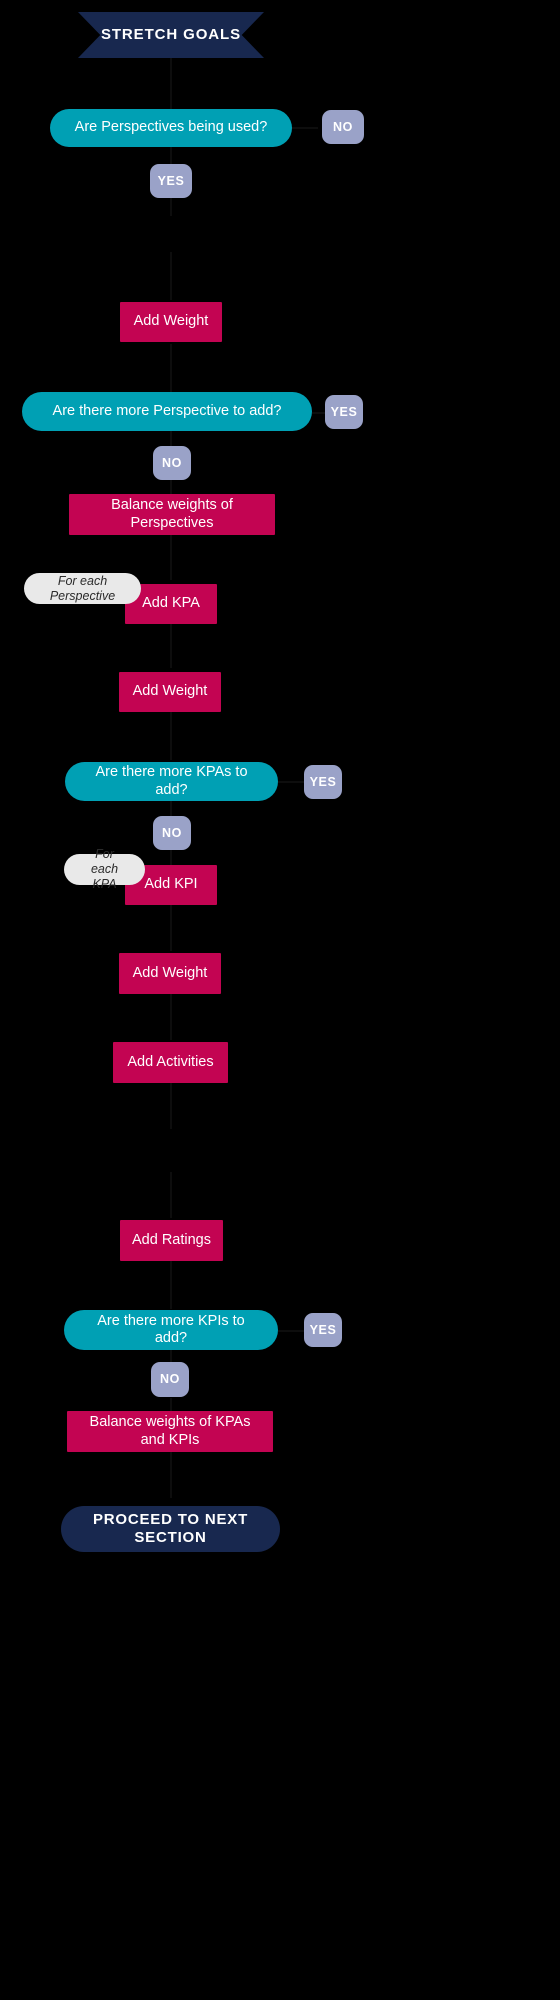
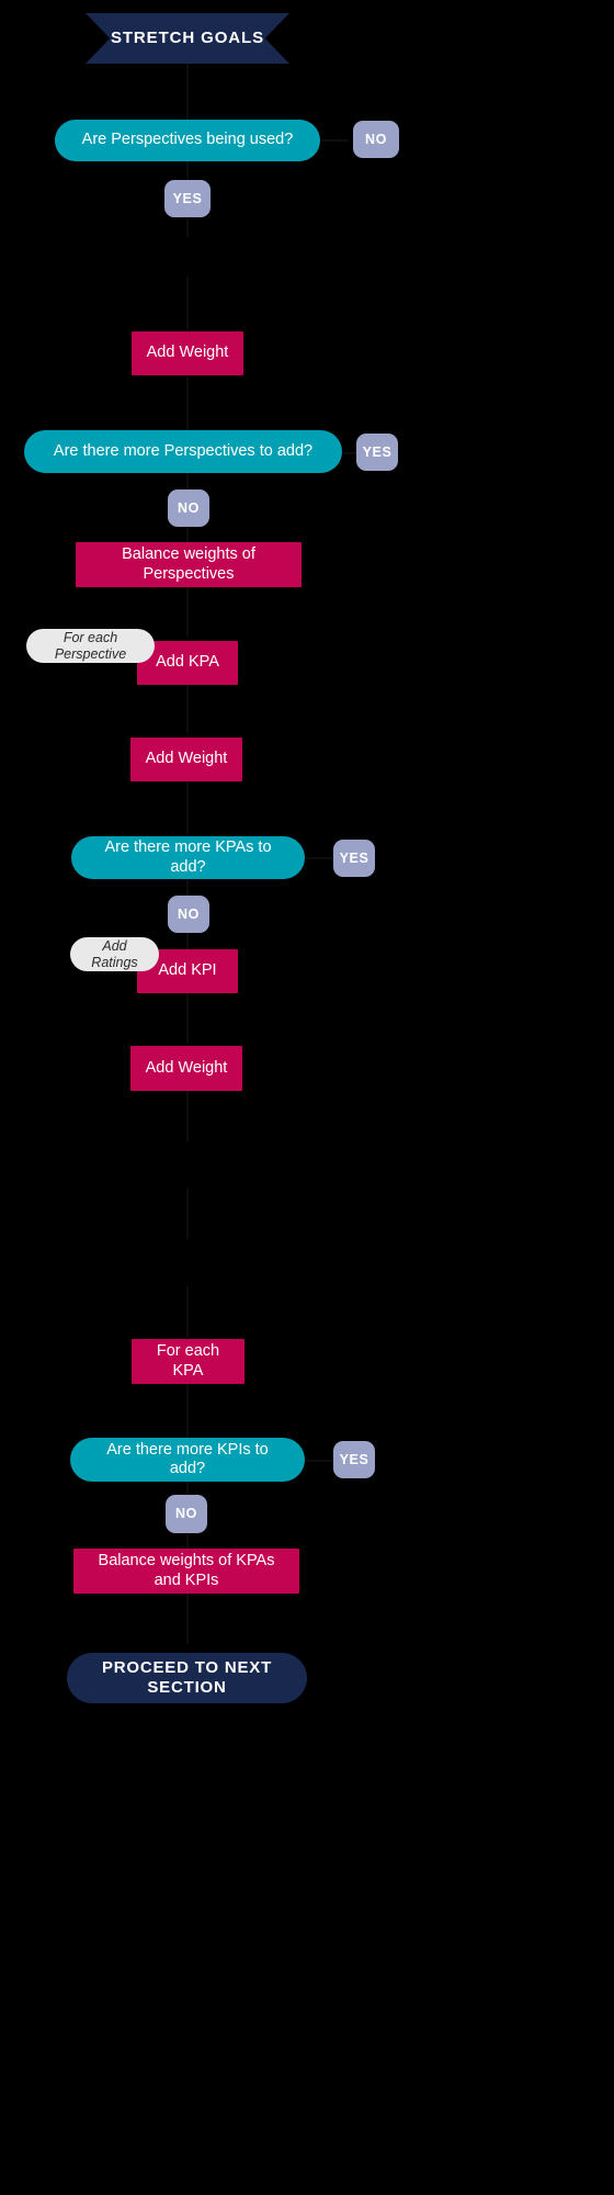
  STRETCH GOALS
  Are Perspectives being used?
  NO
  YES
  Add Weight
- Are there more Perspective to add?
+ Are there more Perspectives to add?
  YES
  NO
  Balance weights of Perspectives
  For each Perspective
  Add KPA
  Add Weight
  Are there more KPAs to add?
  YES
  NO
- For each KPA
+ Add Ratings
  Add KPI
  Add Weight
- Add Activities
- Add Ratings
+ For each KPA
  Are there more KPIs to add?
  YES
  NO
  Balance weights of KPAs and KPIs
  PROCEED TO NEXT SECTION
